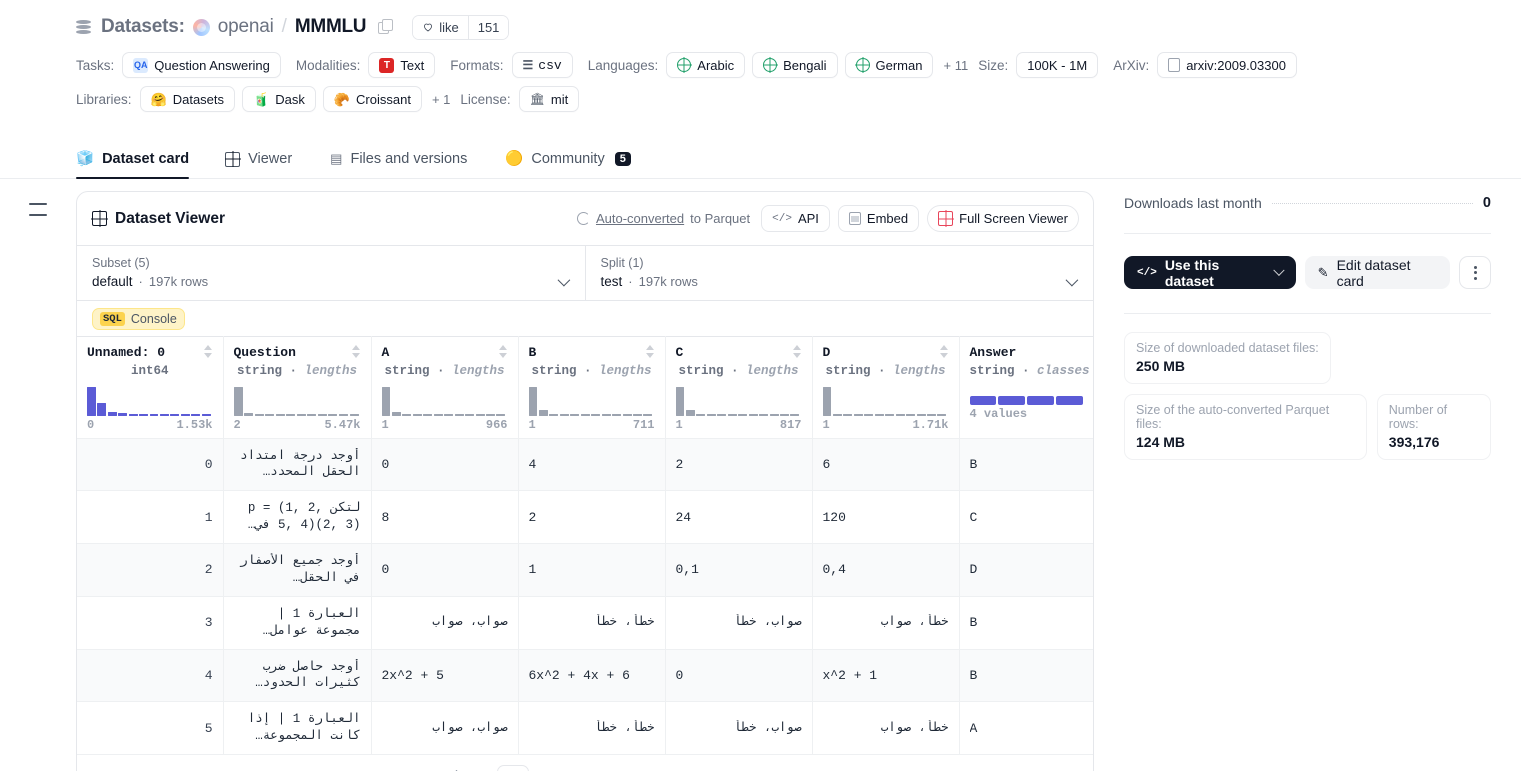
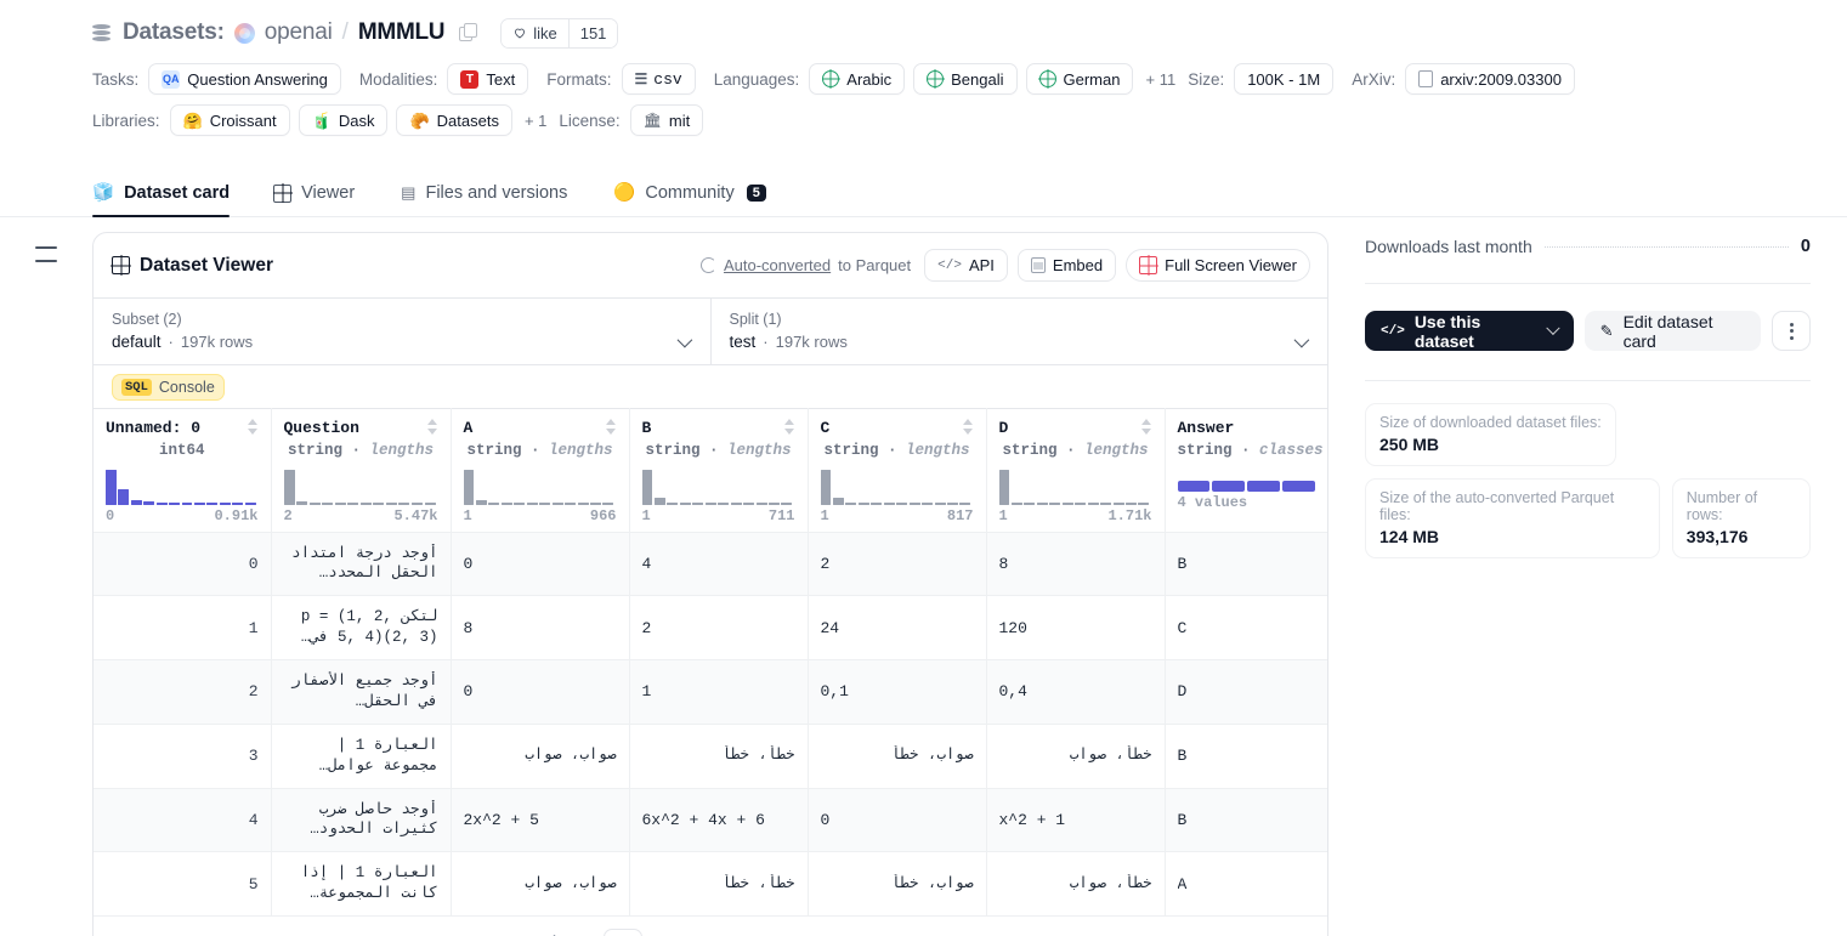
  Datasets:
  openai
  /
  MMMLU
  like
  151
  Tasks:
  QA
  Question Answering
  Modalities:
  T
  Text
  Formats:
  ☰
  csv
  Languages:
  Arabic
  Bengali
  German
  + 11
  Size:
  100K - 1M
  ArXiv:
  arxiv:2009.03300
  Libraries:
  🤗
- Datasets
+ Croissant
  🧃
  Dask
  🥐
- Croissant
+ Datasets
  + 1
  License:
  🏛
  mit
  🧊
  Dataset card
  Viewer
  ▤
  Files and versions
  🟡
  Community
  5
  Dataset Viewer
  Auto-converted
  to Parquet
  </>
  API
  Embed
  Full Screen Viewer
- Subset (5)
+ Subset (2)
  default
  ·
  197k rows
  Split (1)
  test
  ·
  197k rows
  SQL
  Console
- Unnamed: 0int640 1.53k	Questionstring · lengths2 5.47k	Astring · lengths1 966	Bstring · lengths1 711	Cstring · lengths1 817	Dstring · lengths1 1.71k	Answerstring · classes4 values
+ Unnamed: 0int640 0.91k	Questionstring · lengths2 5.47k	Astring · lengths1 966	Bstring · lengths1 711	Cstring · lengths1 817	Dstring · lengths1 1.71k	Answerstring · classes4 values
- 0	أوجد درجة امتداد الحقل المحدد…	0	4	2	6	B
+ 0	أوجد درجة امتداد الحقل المحدد…	0	4	2	8	B
  1	لتكن p = (1, 2, 5, 4)(2, 3) في	8	2	24	120	C
  2	أوجد جميع الأصفار في الحقل	0	1	0,1	0,4	D
  3	العبارة 1 | مجموعة عوامل	صواب، صواب	خطأ، خطأ	صواب، خطأ	خطأ، صواب	B
  4	أوجد حاصل ضرب كثيرات الحدود…	2x^2 + 5	6x^2 + 4x + 6	0	x^2 + 1	B
  5	العبارة 1 | إذا كانت المجموعة…	صواب، صواب	خطأ، خطأ	صواب، خطأ	خطأ، صواب	A
  Downloads last month
  0
  </>
  Use this dataset
  ✎
  Edit dataset card
  Size of downloaded dataset files:
  250 MB
  Size of the auto-converted Parquet files:
  124 MB
  Number of rows:
  393,176
